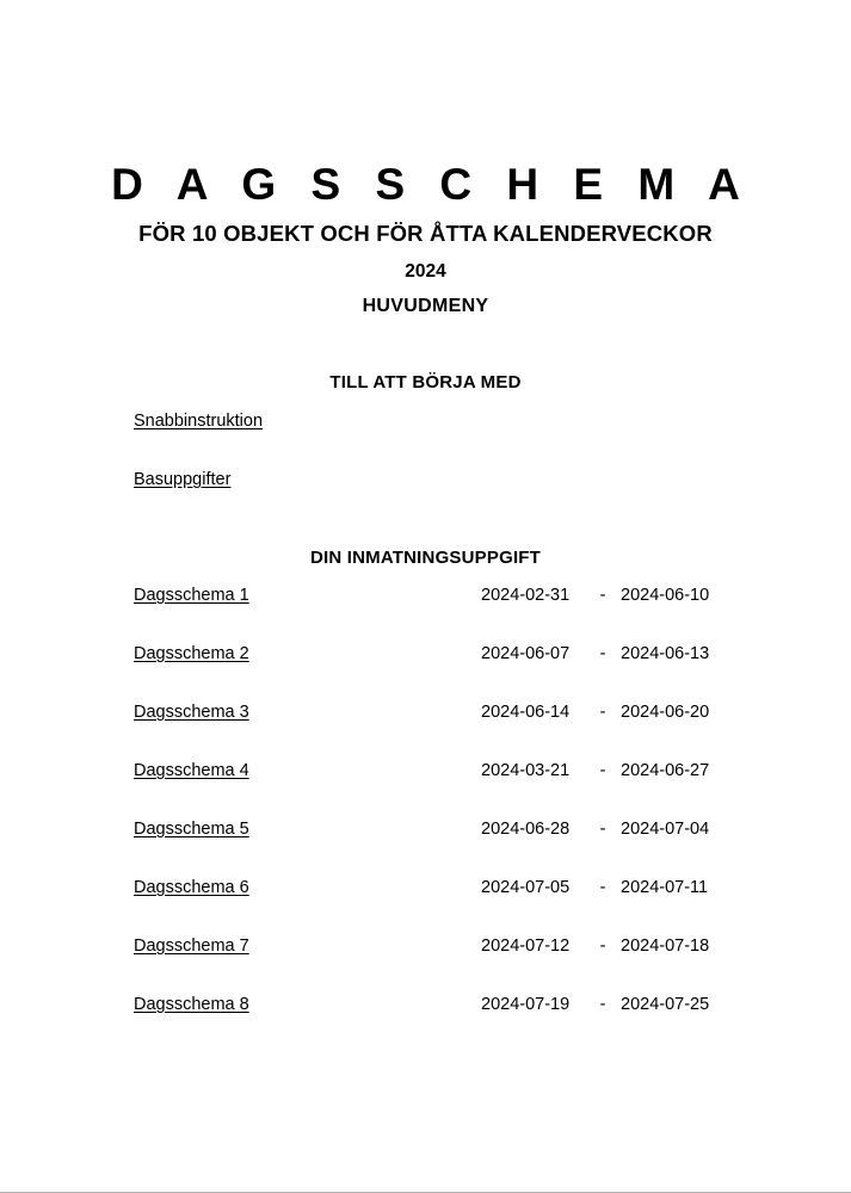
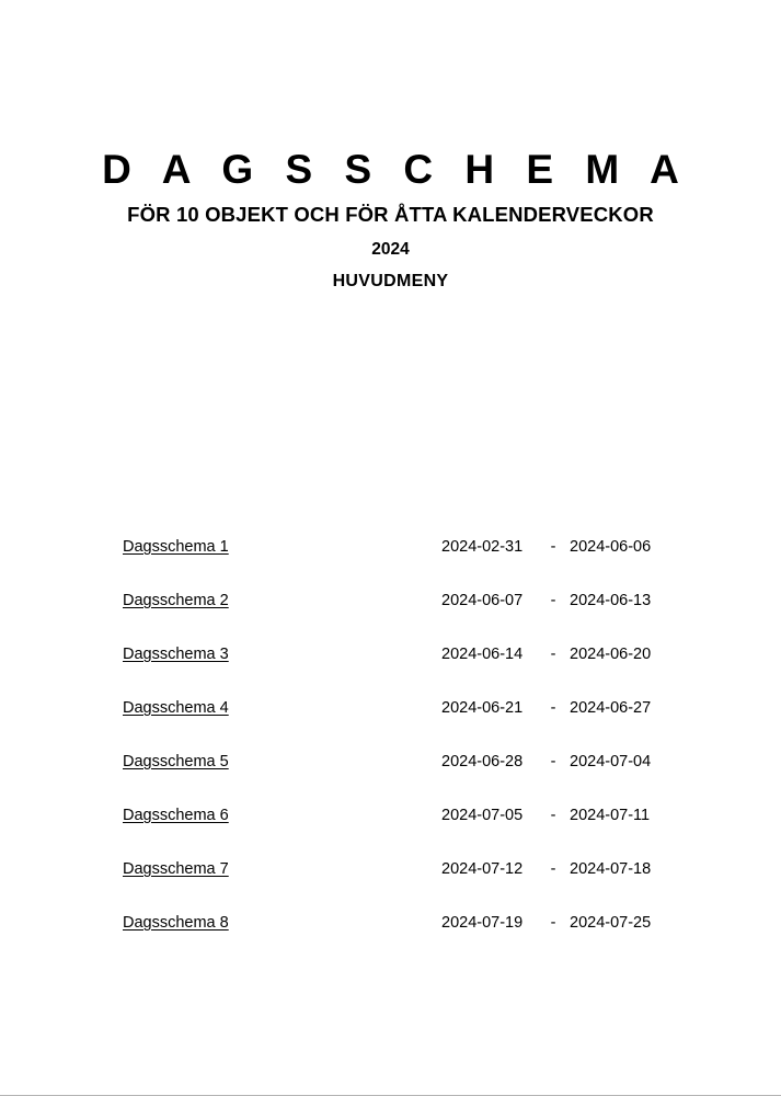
  D A G S S C H E M A
  FÖR 10 OBJEKT OCH FÖR ÅTTA KALENDERVECKOR
  2024
  HUVUDMENY
- TILL ATT BÖRJA MED
- Snabbinstruktion
- Basuppgifter
- DIN INMATNINGSUPPGIFT
  Dagsschema 1
  2024-02-31
  -
- 2024-06-10
+ 2024-06-06
  Dagsschema 2
  2024-06-07
  -
  2024-06-13
  Dagsschema 3
  2024-06-14
  -
  2024-06-20
  Dagsschema 4
- 2024-03-21
+ 2024-06-21
  -
  2024-06-27
  Dagsschema 5
  2024-06-28
  -
  2024-07-04
  Dagsschema 6
  2024-07-05
  -
  2024-07-11
  Dagsschema 7
  2024-07-12
  -
  2024-07-18
  Dagsschema 8
  2024-07-19
  -
  2024-07-25
